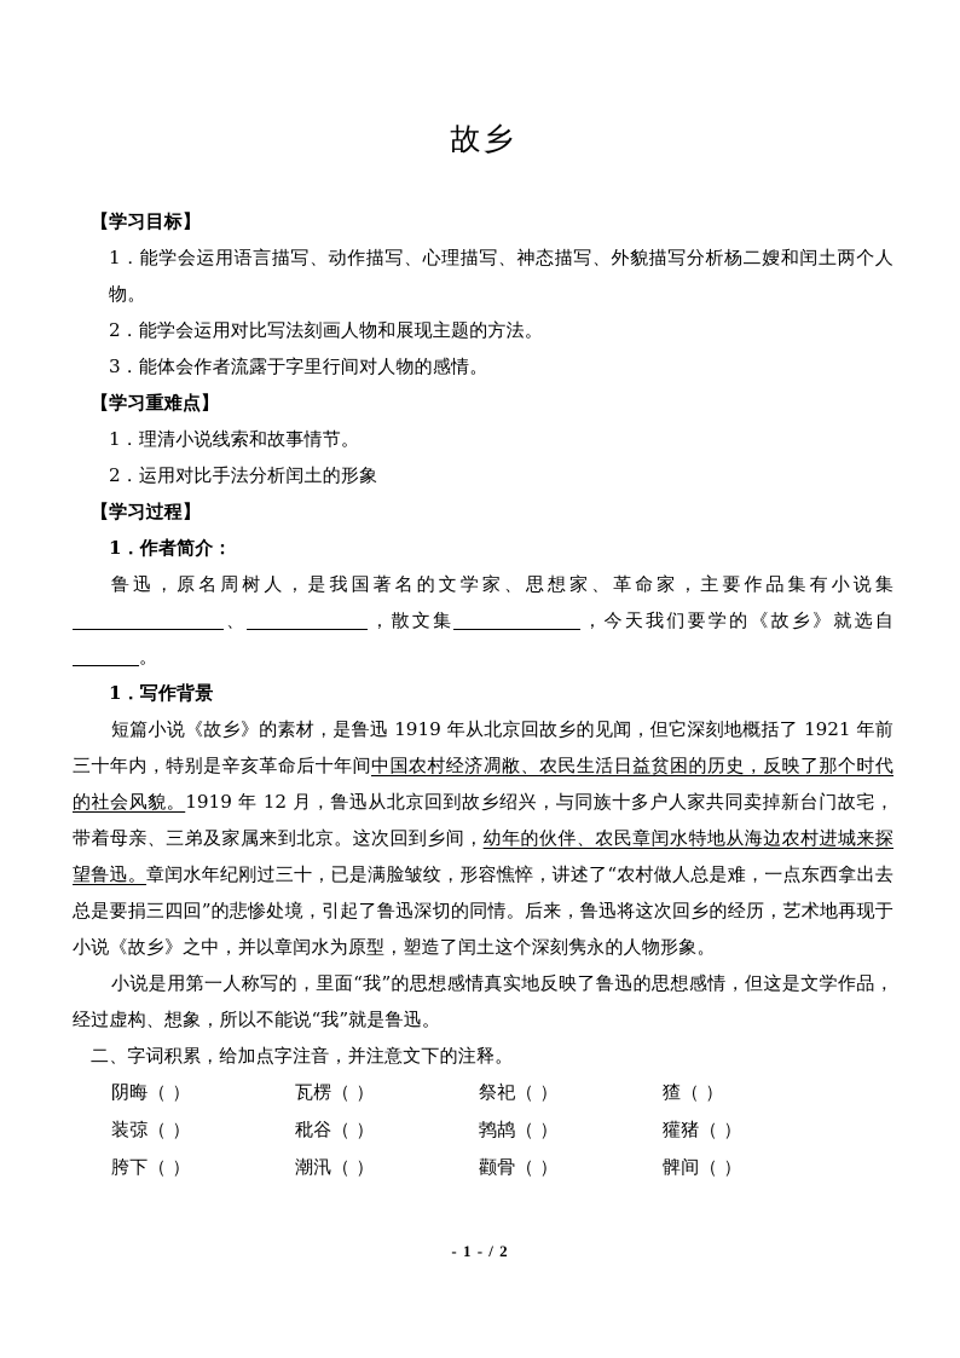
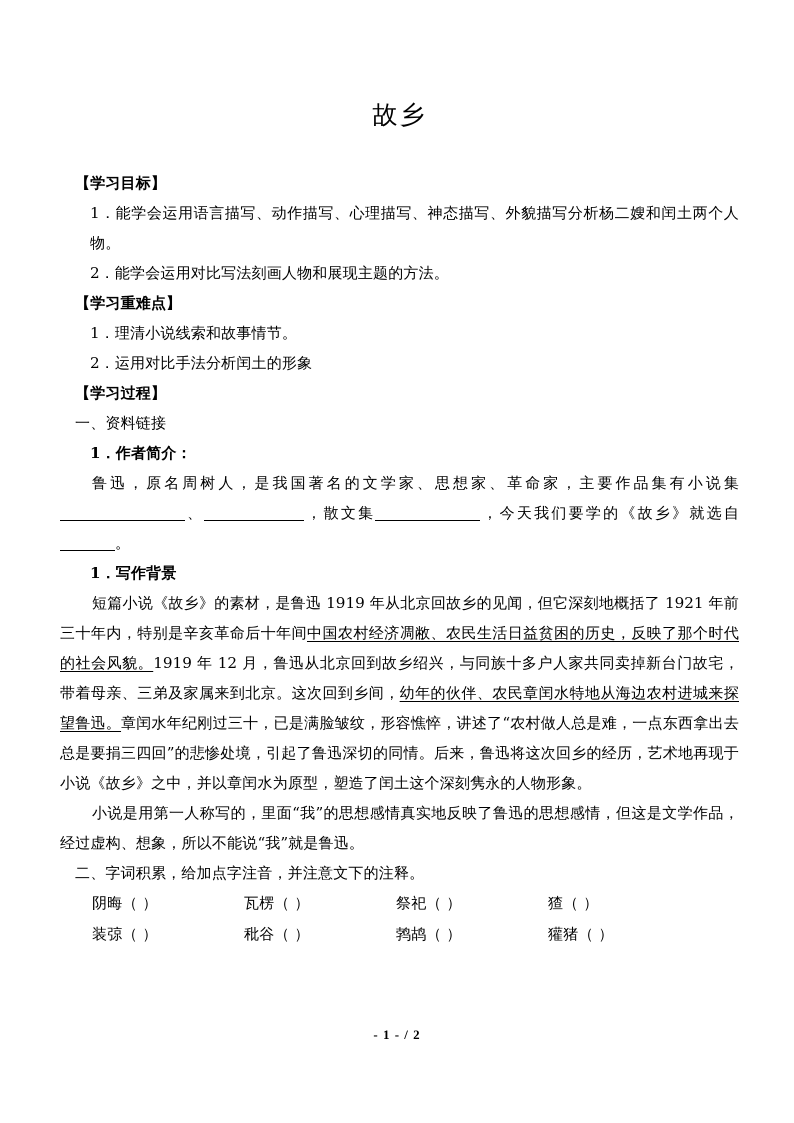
  故乡
  【学习目标】
  1．能学会运用语言描写、动作描写、心理描写、神态描写、外貌描写分析杨二嫂和闰土两个人物。
  2．能学会运用对比写法刻画人物和展现主题的方法。
- 3．能体会作者流露于字里行间对人物的感情。
  【学习重难点】
  1．理清小说线索和故事情节。
  2．运用对比手法分析闰土的形象
  【学习过程】
+ 一、资料链接
  1．作者简介：
  鲁迅，原名周树人，是我国著名的文学家、思想家、革命家，主要作品集有小说集、 ，散文集 ，今天我们要学的《故乡》就选自。
  1．写作背景
  短篇小说《故乡》的素材，是鲁迅 1919 年从北京回故乡的见闻，但它深刻地概括了 1921 年前三十年内，特别是辛亥革命后十年间中国农村经济凋敝、农民生活日益贫困的历史，反映了那个时代的社会风貌。1919 年 12 月，鲁迅从北京回到故乡绍兴，与同族十多户人家共同卖掉新台门故宅，带着母亲、三弟及家属来到北京。这次回到乡间，幼年的伙伴、农民章闰水特地从海边农村进城来探望鲁迅。章闰水年纪刚过三十，已是满脸皱纹，形容憔悴，讲述了“农村做人总是难，一点东西拿出去总是要捐三四回”的悲惨处境，引起了鲁迅深切的同情。后来，鲁迅将这次回乡的经历，艺术地再现于小说《故乡》之中，并以章闰水为原型，塑造了闰土这个深刻隽永的人物形象。
  小说是用第一人称写的，里面“我”的思想感情真实地反映了鲁迅的思想感情，但这是文学作品，经过虚构、想象，所以不能说“我”就是鲁迅。
  二、字词积累，给加点字注音，并注意文下的注释。
  阴晦（ ） 瓦楞（ ） 祭祀（ ） 猹（ ）
  装弶（ ） 秕谷（ ） 鹁鸪（ ） 獾猪（ ）
- 胯下（ ） 潮汛（ ） 颧骨（ ） 髀间（ ）
  - 1 - / 2
